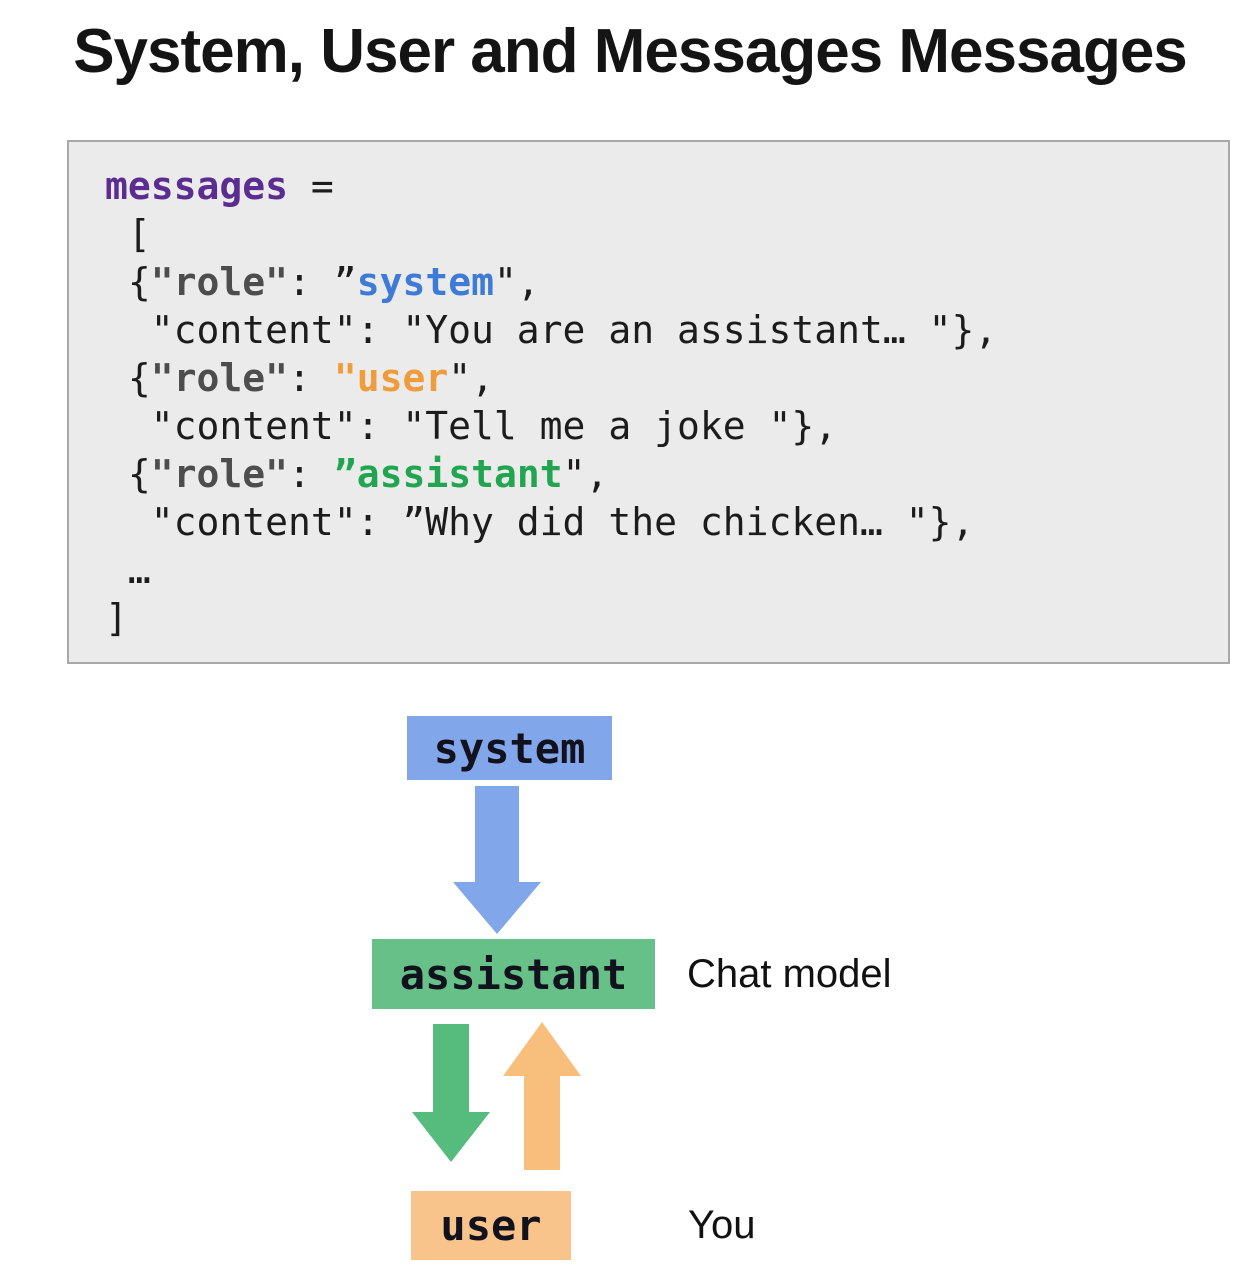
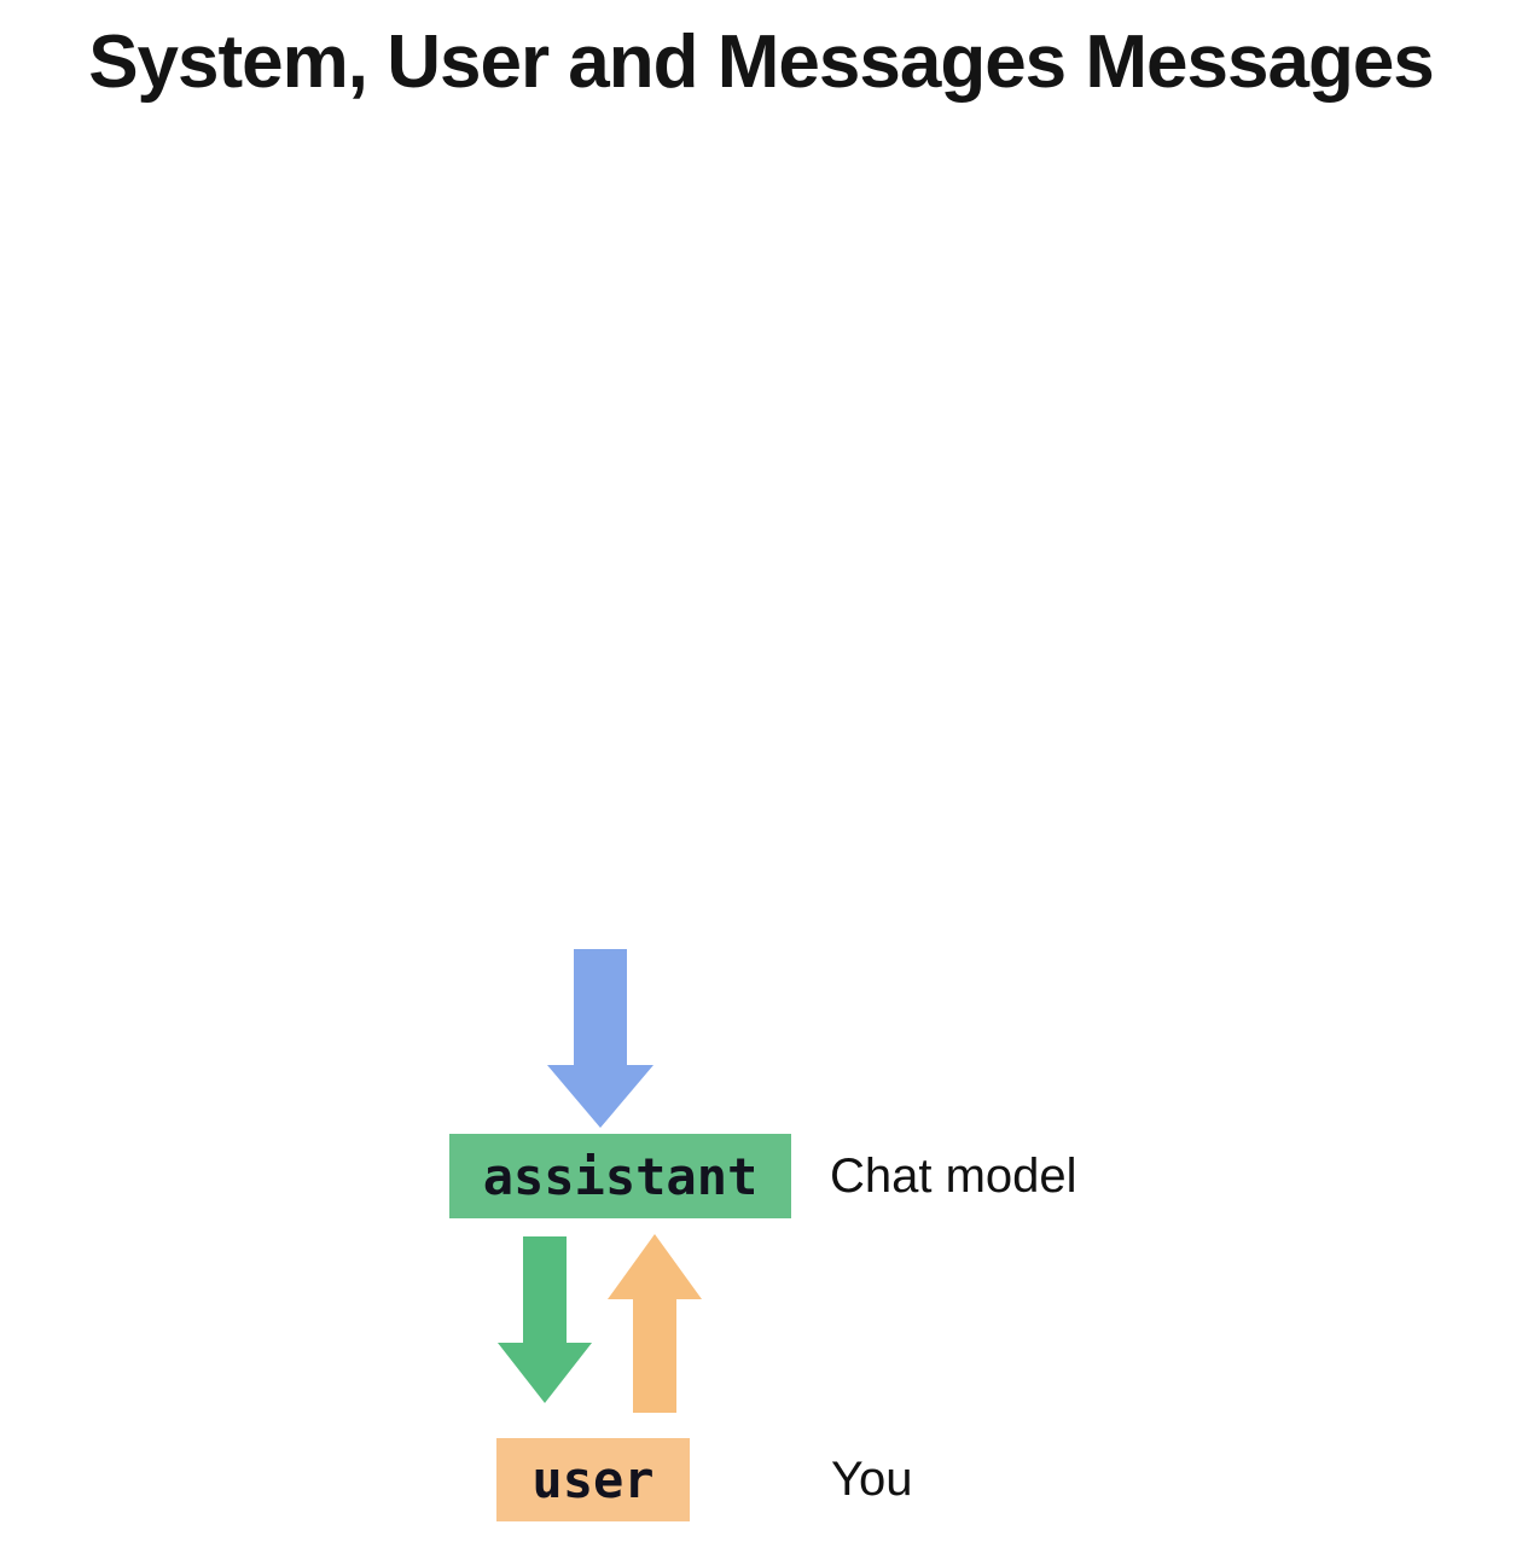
  System, User and Messages Messages
- messages =
- [
- {"role": ”system",
- "content": "You are an assistant… "},
- {"role": "user",
- "content": "Tell me a joke "},
- {"role": ”assistant",
- "content": ”Why did the chicken… "},
- …
- ]
- system
  assistant
  Chat model
  user
  You
